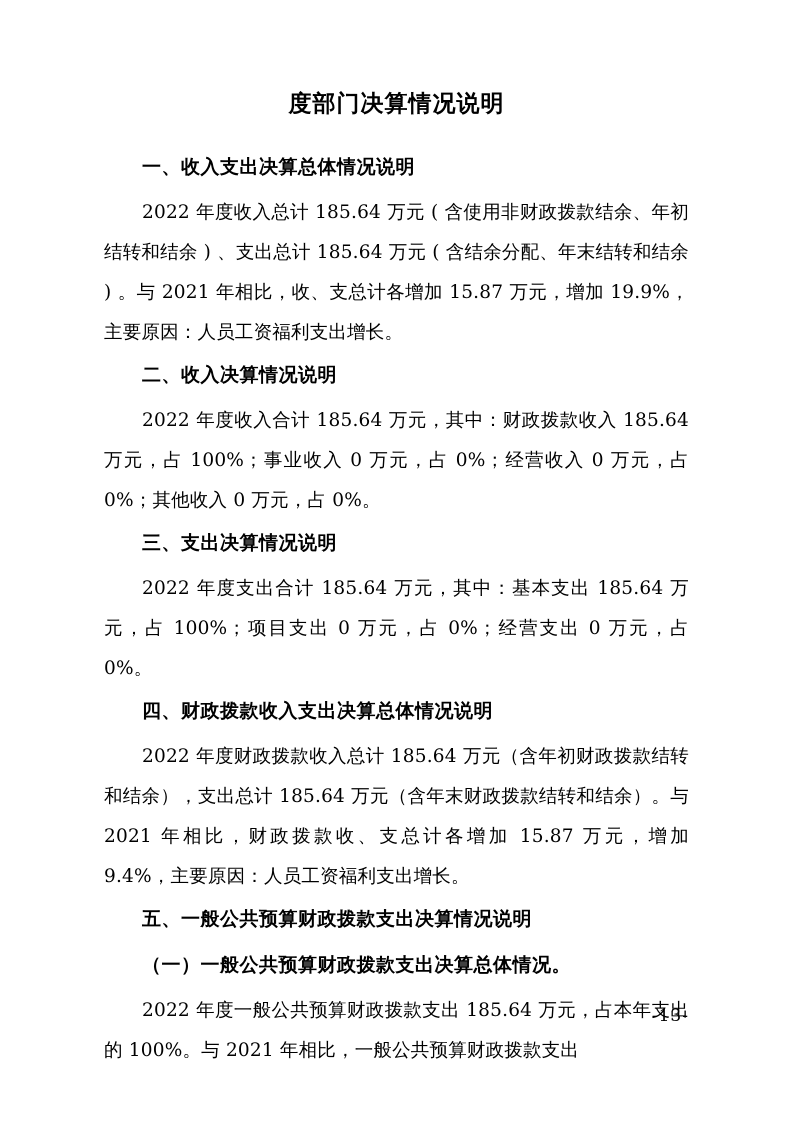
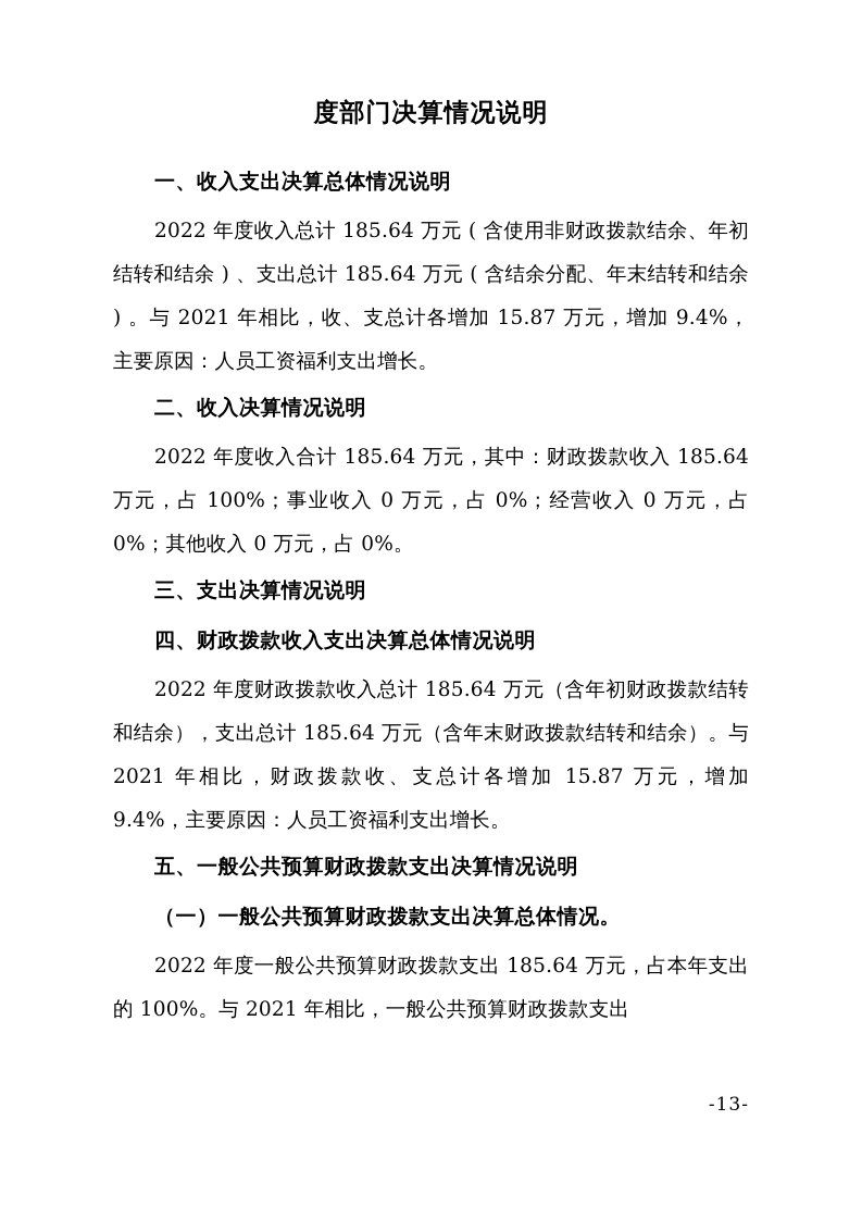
  度部门决算情况说明
  一、收入支出决算总体情况说明
- 2022 年度收入总计 185.64 万元 ( 含使用非财政拨款结余、年初结转和结余 ) 、支出总计 185.64 万元 ( 含结余分配、年末结转和结余 ) 。与 2021 年相比，收、支总计各增加 15.87 万元，增加 19.9%，主要原因：人员工资福利支出增长。
+ 2022 年度收入总计 185.64 万元 ( 含使用非财政拨款结余、年初结转和结余 ) 、支出总计 185.64 万元 ( 含结余分配、年末结转和结余 ) 。与 2021 年相比，收、支总计各增加 15.87 万元，增加 9.4%，主要原因：人员工资福利支出增长。
  二、收入决算情况说明
  2022 年度收入合计 185.64 万元，其中：财政拨款收入 185.64 万元，占 100%；事业收入 0 万元，占 0%；经营收入 0 万元，占 0%；其他收入 0 万元，占 0%。
  三、支出决算情况说明
- 2022 年度支出合计 185.64 万元，其中：基本支出 185.64 万元，占 100%；项目支出 0 万元，占 0%；经营支出 0 万元，占 0%。
  四、财政拨款收入支出决算总体情况说明
  2022 年度财政拨款收入总计 185.64 万元（含年初财政拨款结转和结余），支出总计 185.64 万元（含年末财政拨款结转和结余）。与 2021 年相比，财政拨款收、支总计各增加 15.87 万元，增加 9.4%，主要原因：人员工资福利支出增长。
  五、一般公共预算财政拨款支出决算情况说明
  （一）一般公共预算财政拨款支出决算总体情况。
  2022 年度一般公共预算财政拨款支出 185.64 万元，占本年支出的 100%。与 2021 年相比，一般公共预算财政拨款支出
  -13-
